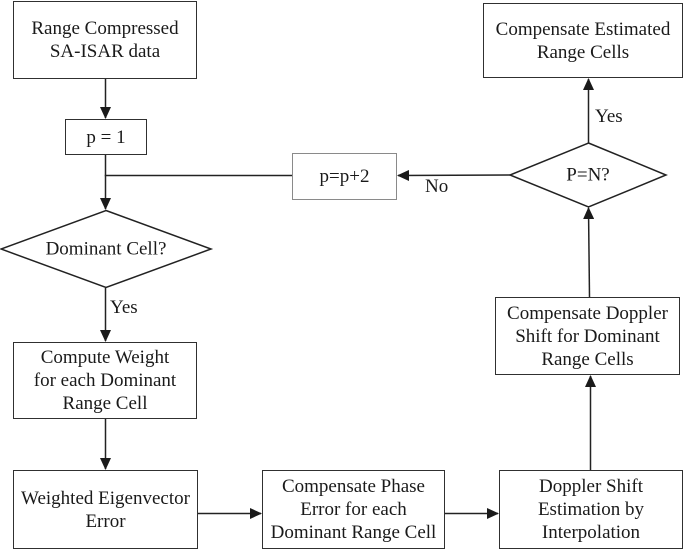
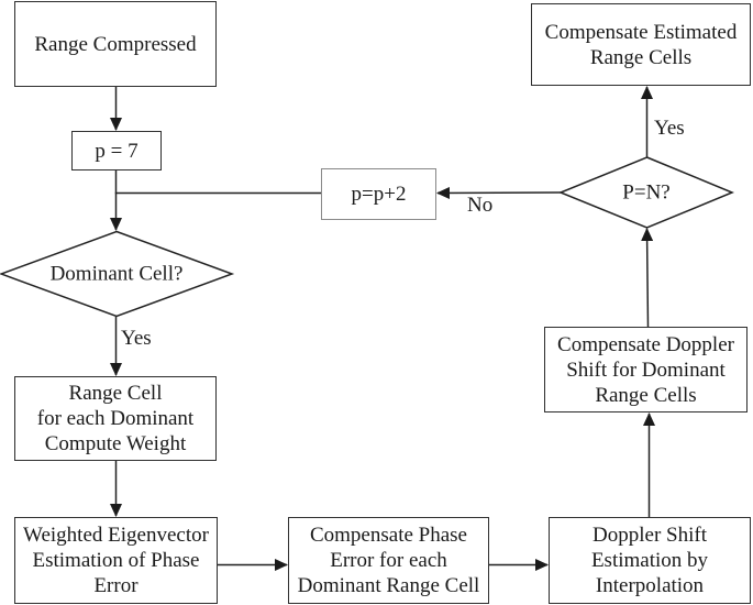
  Range Compressed
- SA-ISAR data
- p = 1
+ p = 7
  p=p+2
  Compensate Estimated
  Range Cells
- Compute Weight
+ Range Cell
  for each Dominant
- Range Cell
+ Compute Weight
  Weighted Eigenvector
+ Estimation of Phase
  Error
  Compensate Phase
  Error for each
  Dominant Range Cell
  Doppler Shift
  Estimation by
  Interpolation
  Compensate Doppler
  Shift for Dominant
  Range Cells
  Dominant Cell?
  P=N?
  Yes
  Yes
  No
